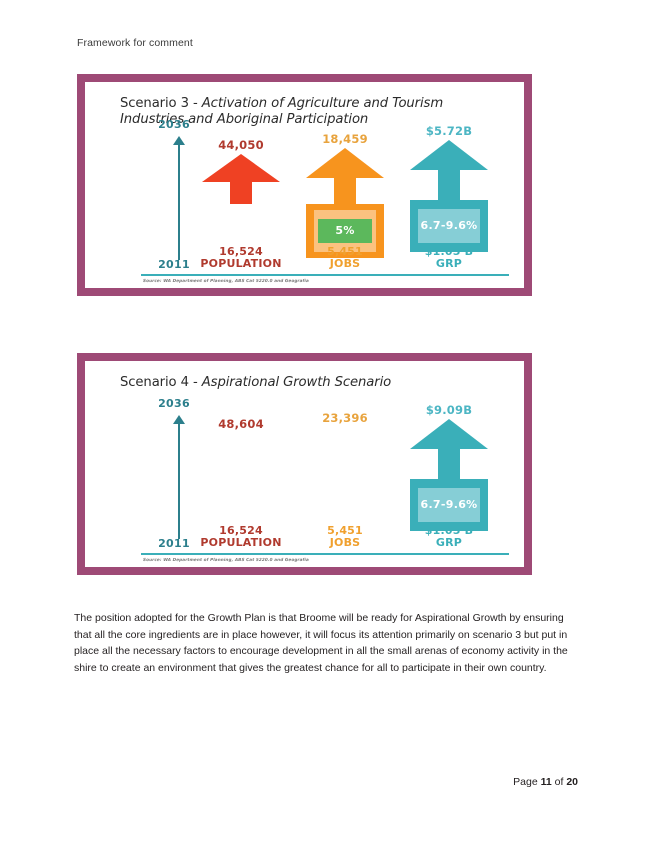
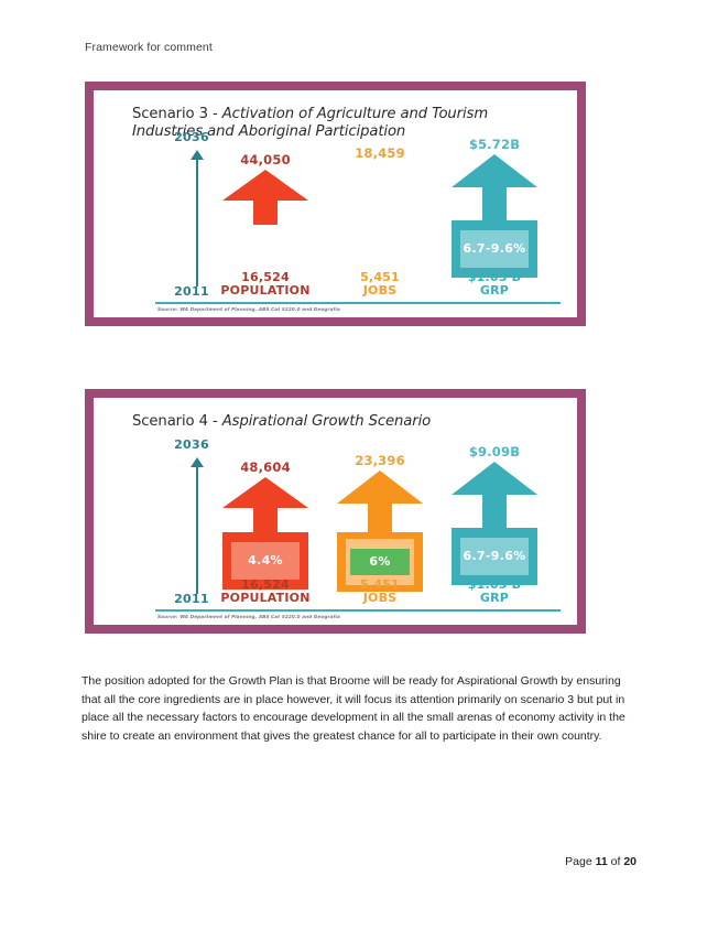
  Framework for comment
  Scenario 3 - Activation of Agriculture and Tourism Industries and Aboriginal Participation
  2036
  2011
  44,050
  16,524
  POPULATION
  18,459
- 5%
  5,451
  JOBS
  $5.72B
  6.7-
  9.6%
  $1.05 B
  GRP
  Scenario 4 - Aspirational Growth Scenario
  2036
  2011
  48,604
+ 4.4%
  16,524
  POPULATION
  23,396
+ 6%
  5,451
  JOBS
  $9.09B
  6.7-
  9.6%
  $1.05 B
  GRP
  The position adopted for the Growth Plan is that Broome will be ready for Aspirational Growth by ensuring that all the core ingredients are in place however, it will focus its attention primarily on scenario 3 but put in place all the necessary factors to encourage development in all the small arenas of economy activity in the shire to create an environment that gives the greatest chance for all to participate in their own country.
  Page 11 of 20
